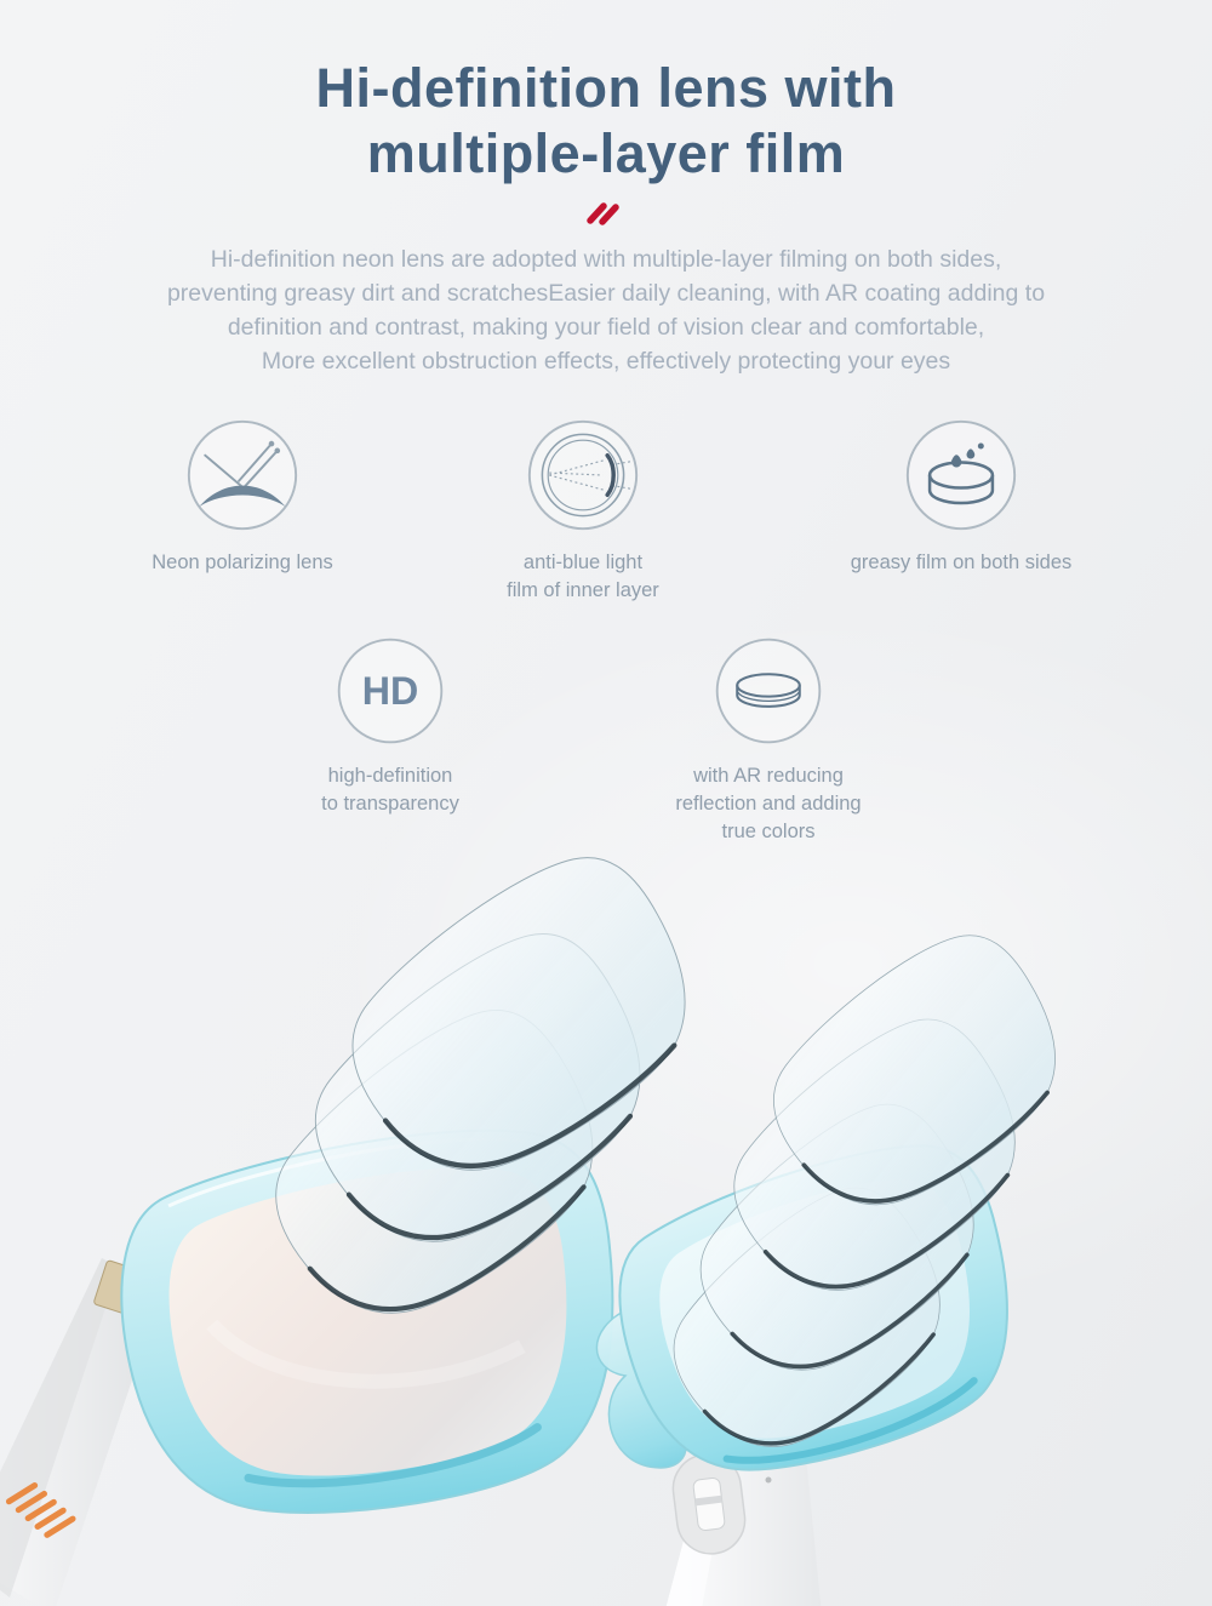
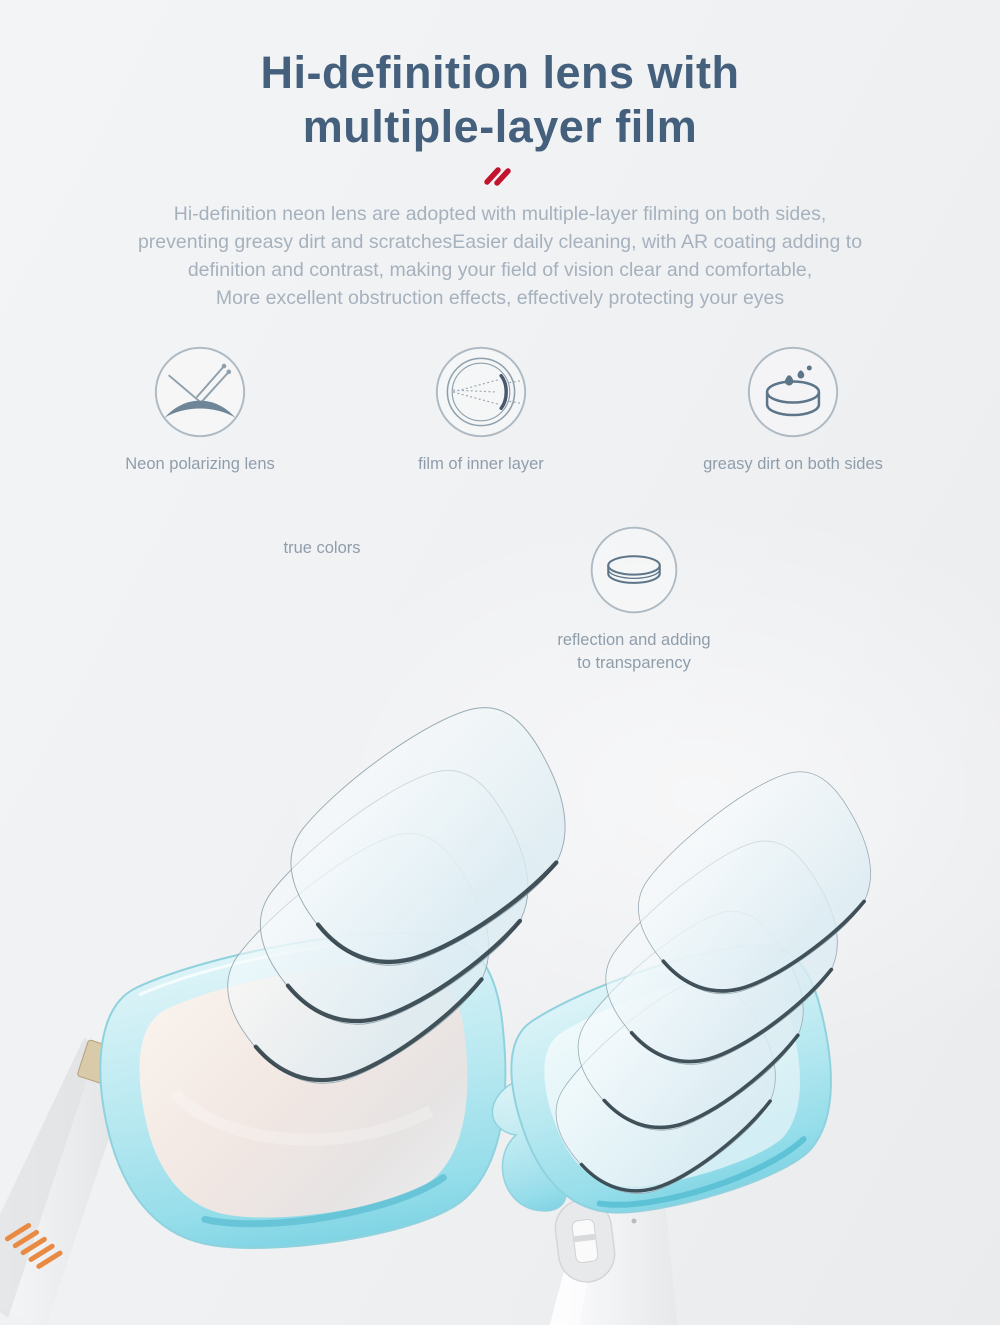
  Neon polarizing lens
- anti-blue light
  film of inner layer
- greasy film on both sides
+ greasy dirt on both sides
- HD
- high-definition
- to transparency
+ true colors
- with AR reducing
  reflection and adding
- true colors
+ to transparency
